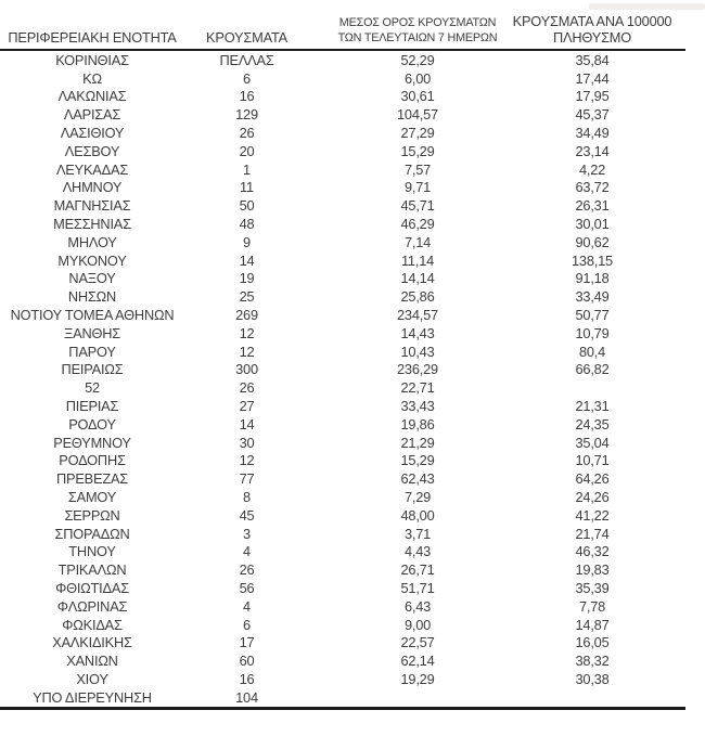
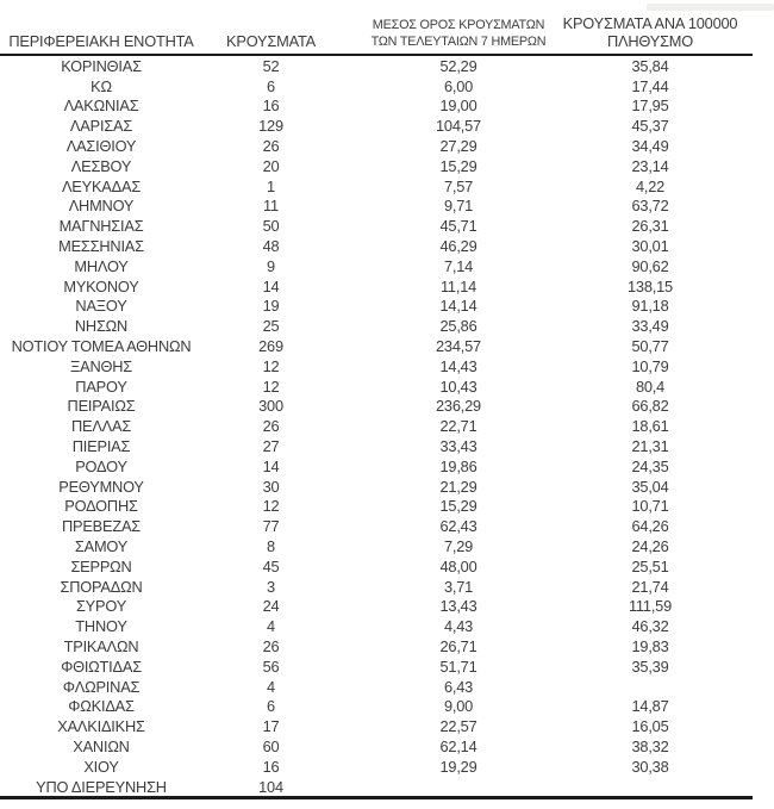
  ΠΕΡΙΦΕΡΕΙΑΚΗ ΕΝΟΤΗΤΑ
  ΚΡΟΥΣΜΑΤΑ
  ΜΕΣΟΣ ΟΡΟΣ ΚΡΟΥΣΜΑΤΩΝ
  ΤΩΝ ΤΕΛΕΥΤΑΙΩΝ 7 ΗΜΕΡΩΝ
  ΚΡΟΥΣΜΑΤΑ ΑΝΑ 100000
  ΠΛΗΘΥΣΜΟ
  ΚΟΡΙΝΘΙΑΣ
- ΠΕΛΛΑΣ
+ 52
  52,29
  35,84
  ΚΩ
  6
  6,00
  17,44
  ΛΑΚΩΝΙΑΣ
  16
- 30,61
+ 19,00
  17,95
  ΛΑΡΙΣΑΣ
  129
  104,57
  45,37
  ΛΑΣΙΘΙΟΥ
  26
  27,29
  34,49
  ΛΕΣΒΟΥ
  20
  15,29
  23,14
  ΛΕΥΚΑΔΑΣ
  1
  7,57
  4,22
  ΛΗΜΝΟΥ
  11
  9,71
  63,72
  ΜΑΓΝΗΣΙΑΣ
  50
  45,71
  26,31
  ΜΕΣΣΗΝΙΑΣ
  48
  46,29
  30,01
  ΜΗΛΟΥ
  9
  7,14
  90,62
  ΜΥΚΟΝΟΥ
  14
  11,14
  138,15
  ΝΑΞΟΥ
  19
  14,14
  91,18
  ΝΗΣΩΝ
  25
  25,86
  33,49
  ΝΟΤΙΟΥ ΤΟΜΕΑ ΑΘΗΝΩΝ
  269
  234,57
  50,77
  ΞΑΝΘΗΣ
  12
  14,43
  10,79
  ΠΑΡΟΥ
  12
  10,43
  80,4
  ΠΕΙΡΑΙΩΣ
  300
  236,29
  66,82
- 52
+ ΠΕΛΛΑΣ
  26
  22,71
+ 18,61
  ΠΙΕΡΙΑΣ
  27
  33,43
  21,31
  ΡΟΔΟΥ
  14
  19,86
  24,35
  ΡΕΘΥΜΝΟΥ
  30
  21,29
  35,04
  ΡΟΔΟΠΗΣ
  12
  15,29
  10,71
  ΠΡΕΒΕΖΑΣ
  77
  62,43
  64,26
  ΣΑΜΟΥ
  8
  7,29
  24,26
  ΣΕΡΡΩΝ
  45
  48,00
- 41,22
+ 25,51
  ΣΠΟΡΑΔΩΝ
  3
  3,71
  21,74
+ ΣΥΡΟΥ
+ 24
+ 13,43
+ 111,59
  ΤΗΝΟΥ
  4
  4,43
  46,32
  ΤΡΙΚΑΛΩΝ
  26
  26,71
  19,83
  ΦΘΙΩΤΙΔΑΣ
  56
  51,71
  35,39
  ΦΛΩΡΙΝΑΣ
  4
  6,43
- 7,78
  ΦΩΚΙΔΑΣ
  6
  9,00
  14,87
  ΧΑΛΚΙΔΙΚΗΣ
  17
  22,57
  16,05
  ΧΑΝΙΩΝ
  60
  62,14
  38,32
  ΧΙΟΥ
  16
  19,29
  30,38
  ΥΠΟ ΔΙΕΡΕΥΝΗΣΗ
  104
